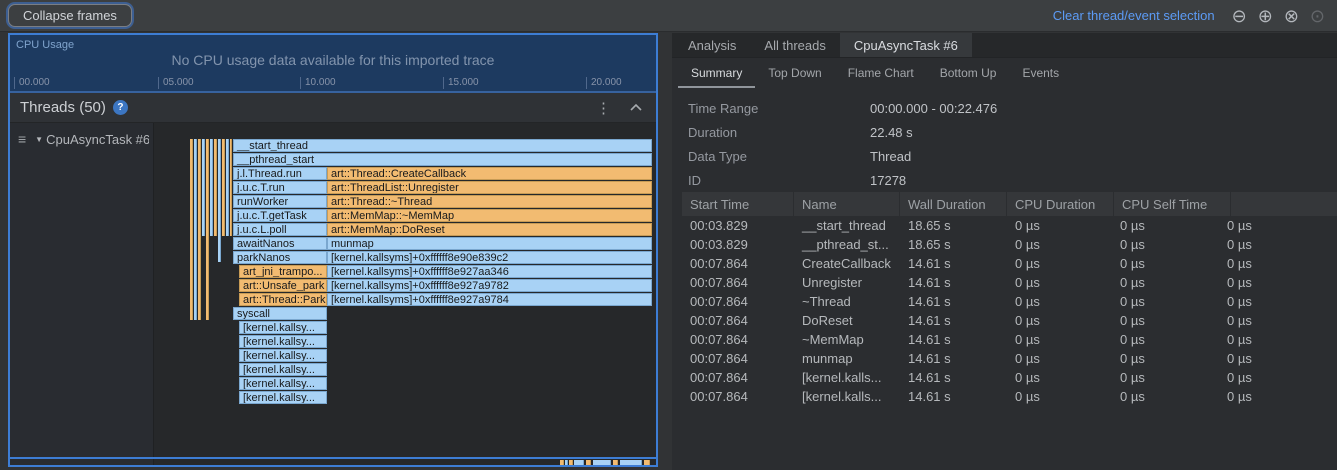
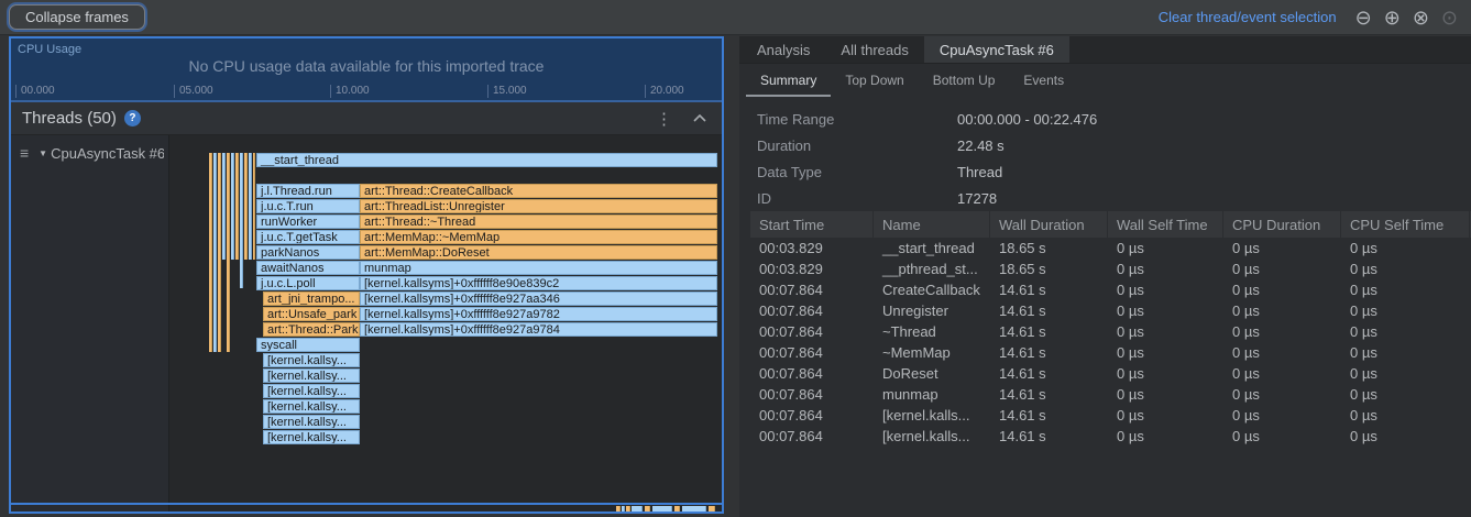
  Collapse frames
  Clear thread/event selection
  ⊖
  ⊕
  ⊗
  ⊙
  CPU Usage
  No CPU usage data available for this imported trace
  00.000
  05.000
  10.000
  15.000
  20.000
  Threads (50)
  ?
  ⋮
  ≡
  ▼
  CpuAsyncTask #6
  __start_thread
- __pthread_start
  j.l.Thread.run
  art::Thread::CreateCallback
  j.u.c.T.run
  art::ThreadList::Unregister
  runWorker
  art::Thread::~Thread
  j.u.c.T.getTask
  art::MemMap::~MemMap
- j.u.c.L.poll
+ parkNanos
  art::MemMap::DoReset
  awaitNanos
  munmap
- parkNanos
+ j.u.c.L.poll
  [kernel.kallsyms]+0xffffff8e90e839c2
  art_jni_trampo...
  [kernel.kallsyms]+0xffffff8e927aa346
  art::Unsafe_park
  [kernel.kallsyms]+0xffffff8e927a9782
  art::Thread::Park
  [kernel.kallsyms]+0xffffff8e927a9784
  syscall
  [kernel.kallsy...
  [kernel.kallsy...
  [kernel.kallsy...
  [kernel.kallsy...
  [kernel.kallsy...
  [kernel.kallsy...
  Analysis
  All threads
  CpuAsyncTask #6
  Summary
  Top Down
- Flame Chart
  Bottom Up
  Events
  Time Range
  00:00.000 - 00:22.476
  Duration
  22.48 s
  Data Type
  Thread
  ID
  17278
  Start Time
  Name
  Wall Duration
+ Wall Self Time
  CPU Duration
  CPU Self Time
  00:03.829
  __start_thread
  18.65 s
  0 µs
  0 µs
  0 µs
  00:03.829
  __pthread_st...
  18.65 s
  0 µs
  0 µs
  0 µs
  00:07.864
  CreateCallback
  14.61 s
  0 µs
  0 µs
  0 µs
  00:07.864
  Unregister
  14.61 s
  0 µs
  0 µs
  0 µs
  00:07.864
  ~Thread
  14.61 s
  0 µs
  0 µs
  0 µs
  00:07.864
- DoReset
+ ~MemMap
  14.61 s
  0 µs
  0 µs
  0 µs
  00:07.864
- ~MemMap
+ DoReset
  14.61 s
  0 µs
  0 µs
  0 µs
  00:07.864
  munmap
  14.61 s
  0 µs
  0 µs
  0 µs
  00:07.864
  [kernel.kalls...
  14.61 s
  0 µs
  0 µs
  0 µs
  00:07.864
  [kernel.kalls...
  14.61 s
  0 µs
  0 µs
  0 µs
